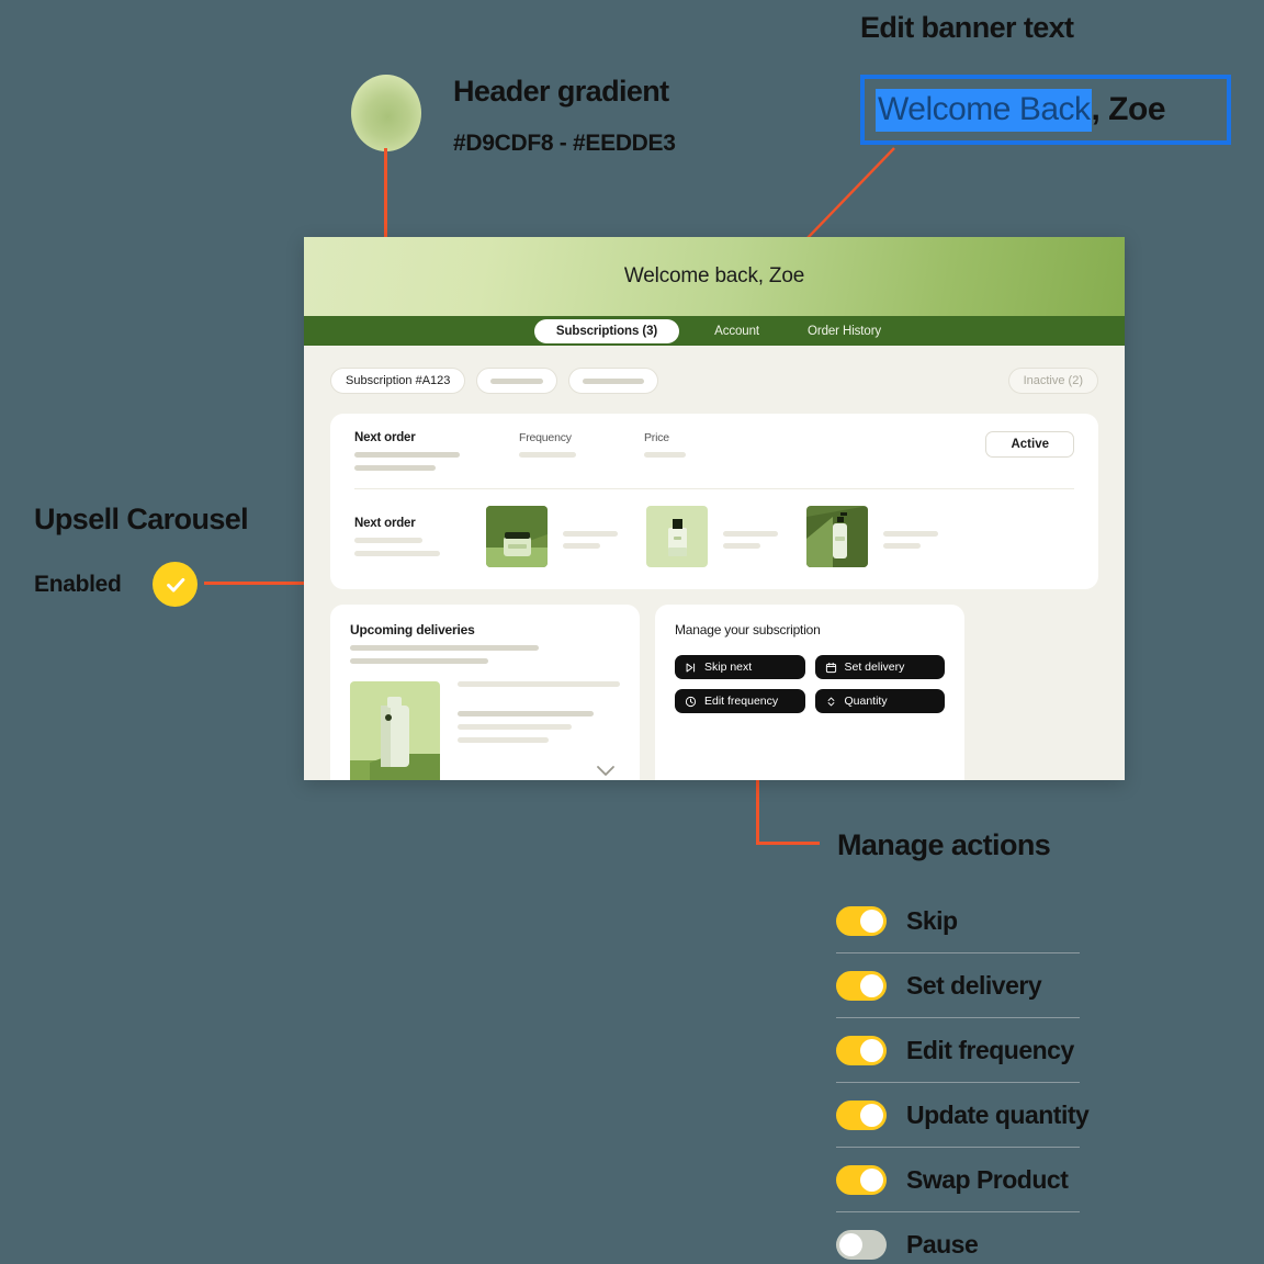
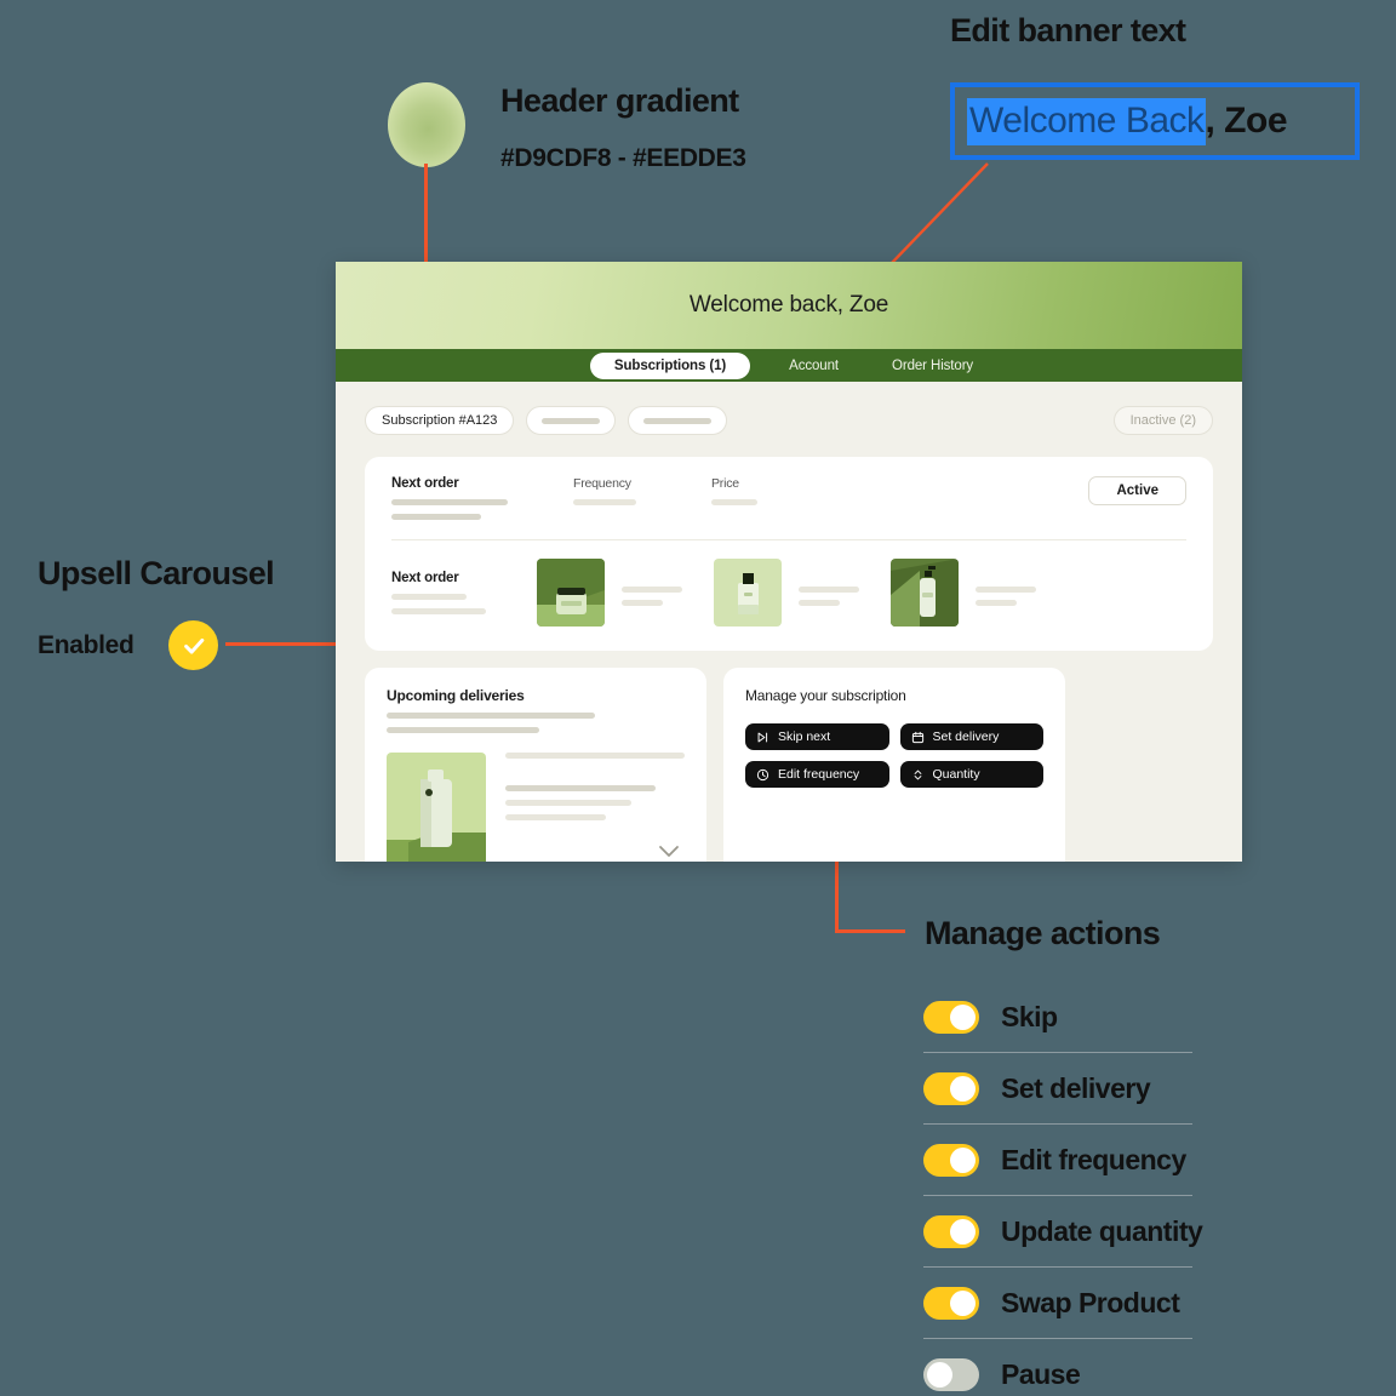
  Header gradient
  #D9CDF8 - #EEDDE3
  Edit banner text
  Welcome Back
  , Zoe
  Upsell Carousel
  Enabled
  Manage actions
  Skip
  Set delivery
  Edit frequency
  Update quantity
  Swap Product
  Pause
  Welcome back, Zoe
- Subscriptions (3)
+ Subscriptions (1)
  Account
  Order History
  Subscription #A123
  Inactive (2)
  Next order
  Frequency
  Price
  Active
  Next order
  Upcoming deliveries
  Manage your subscription
  Skip next
  Set delivery
  Edit frequency
  Quantity
